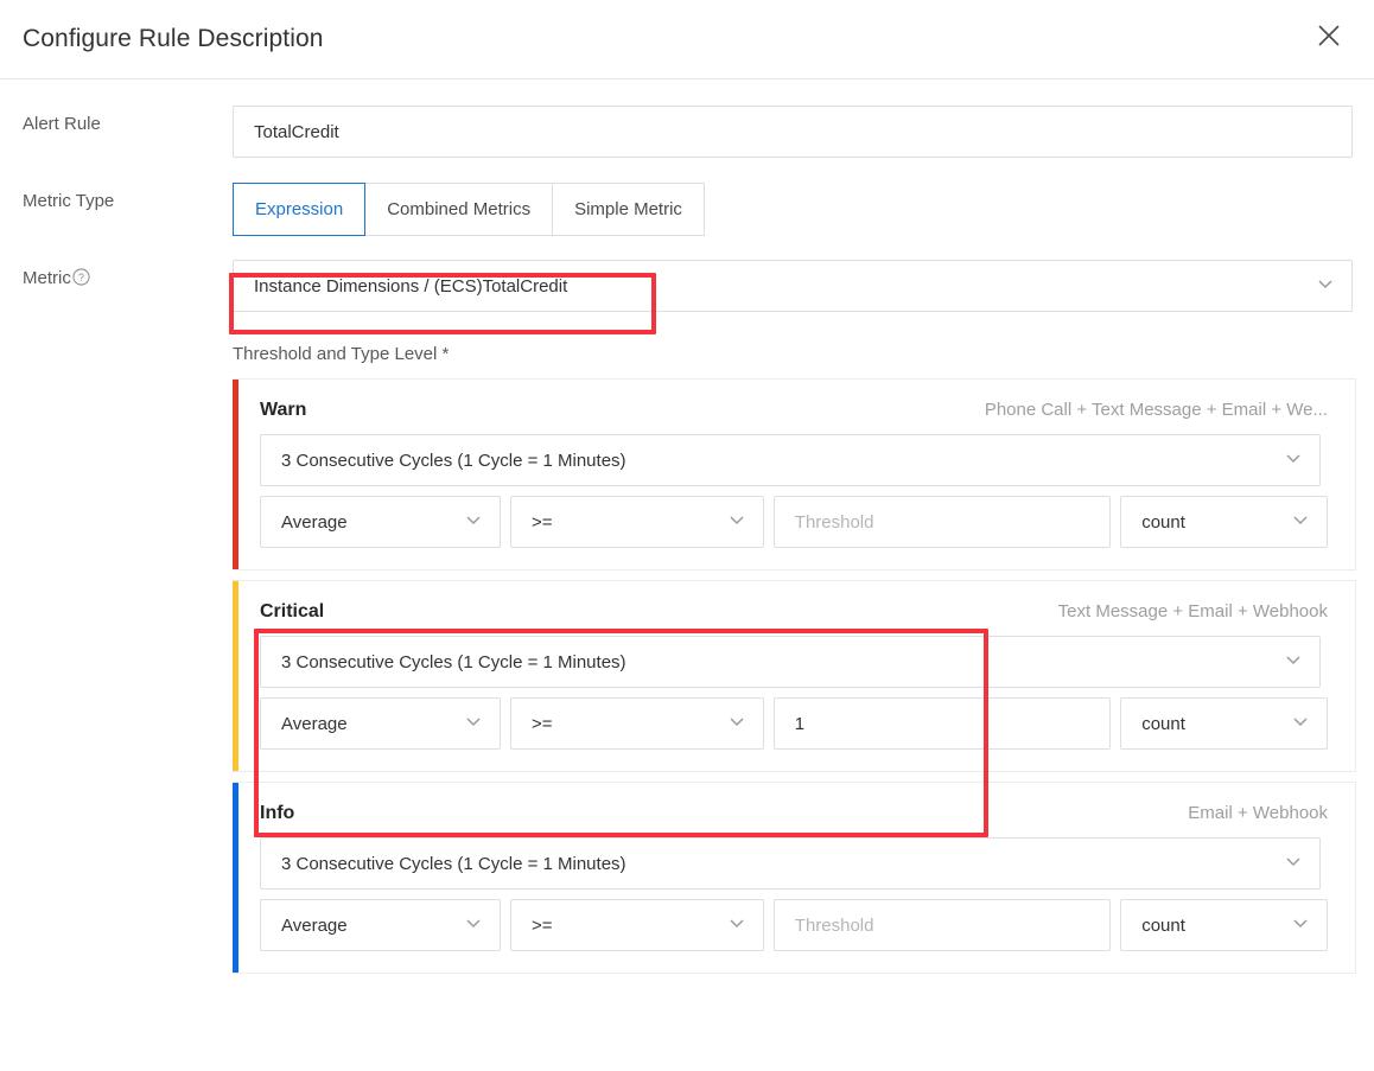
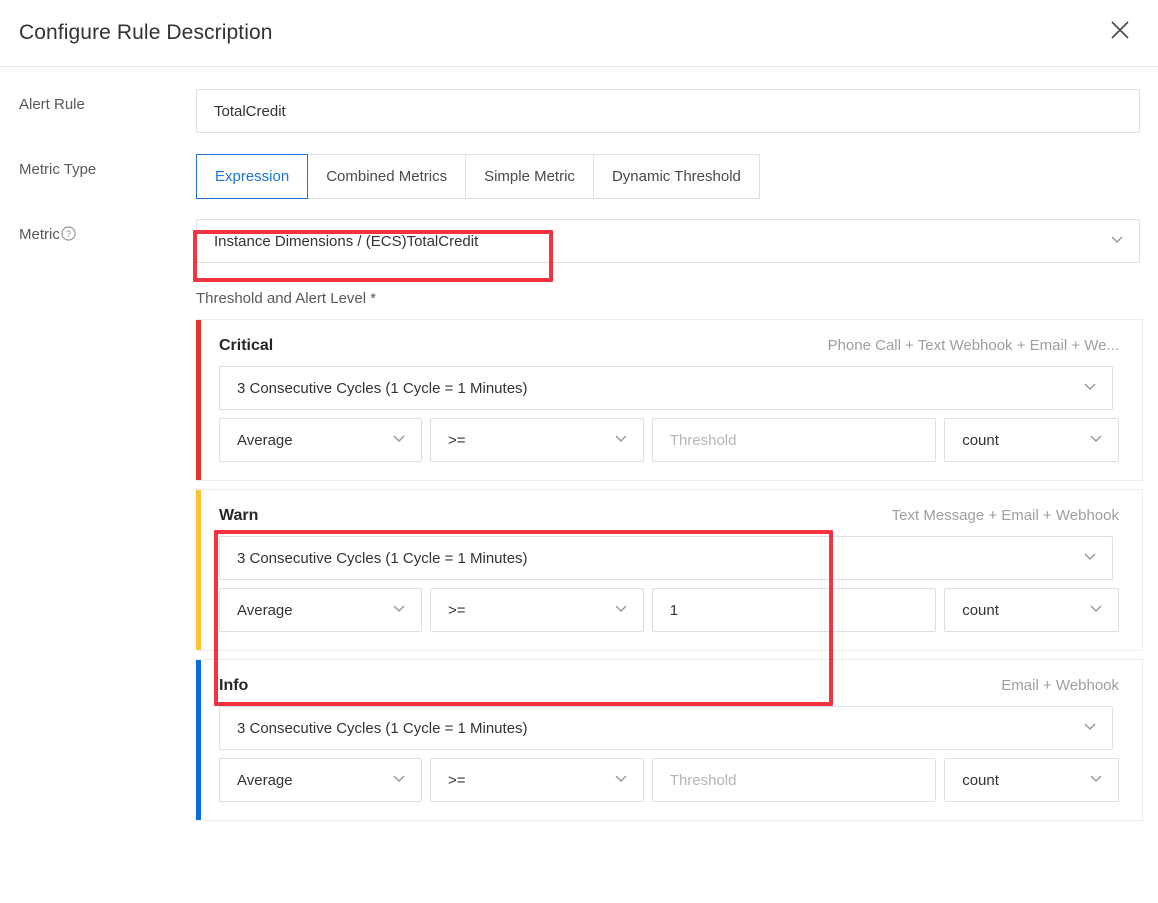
  Configure Rule Description
  Alert Rule
  TotalCredit
  Metric Type
  Expression
  Combined Metrics
  Simple Metric
+ Dynamic Threshold
  Metric
  ?
  Instance Dimensions / (ECS)TotalCredit
- Threshold and Type Level *
+ Threshold and Alert Level *
- Warn
+ Critical
- Phone Call + Text Message + Email + We...
+ Phone Call + Text Webhook + Email + We...
  3 Consecutive Cycles (1 Cycle = 1 Minutes)
  Average
  >=
  Threshold
  count
- Critical
+ Warn
  Text Message + Email + Webhook
  3 Consecutive Cycles (1 Cycle = 1 Minutes)
  Average
  >=
  1
  count
  Info
  Email + Webhook
  3 Consecutive Cycles (1 Cycle = 1 Minutes)
  Average
  >=
  Threshold
  count
